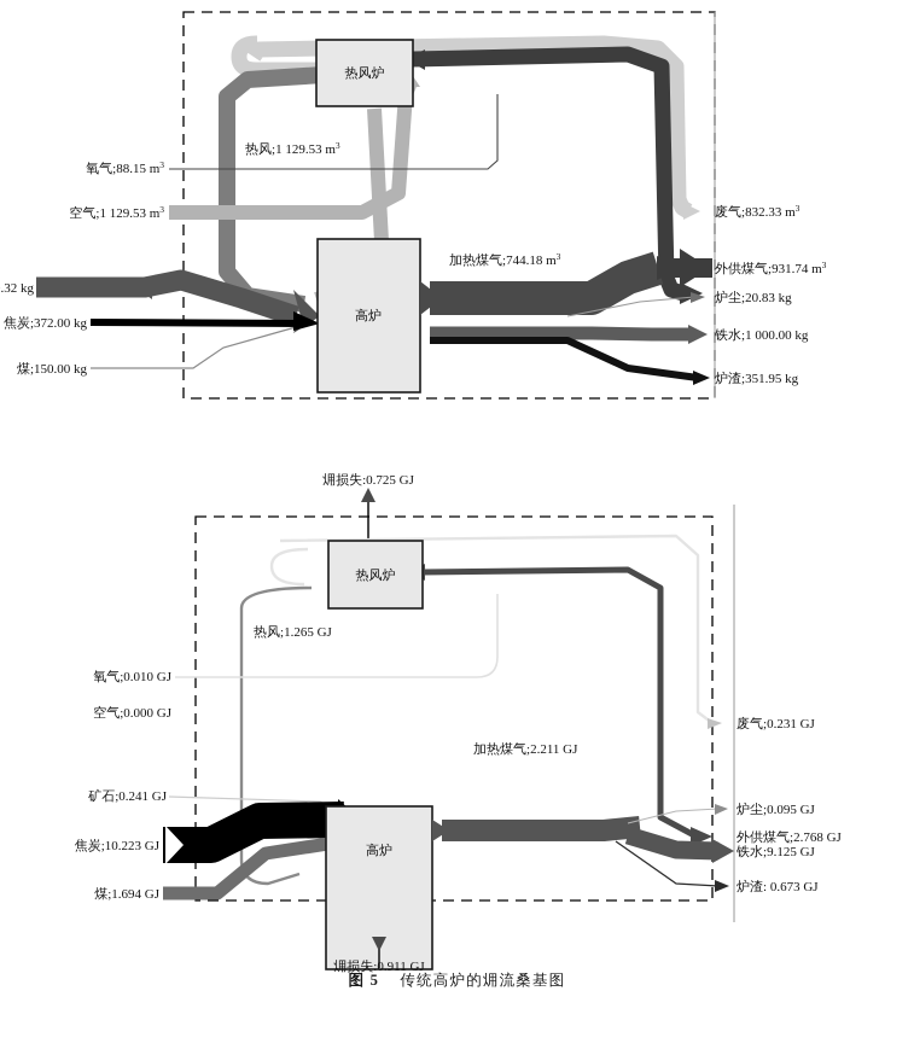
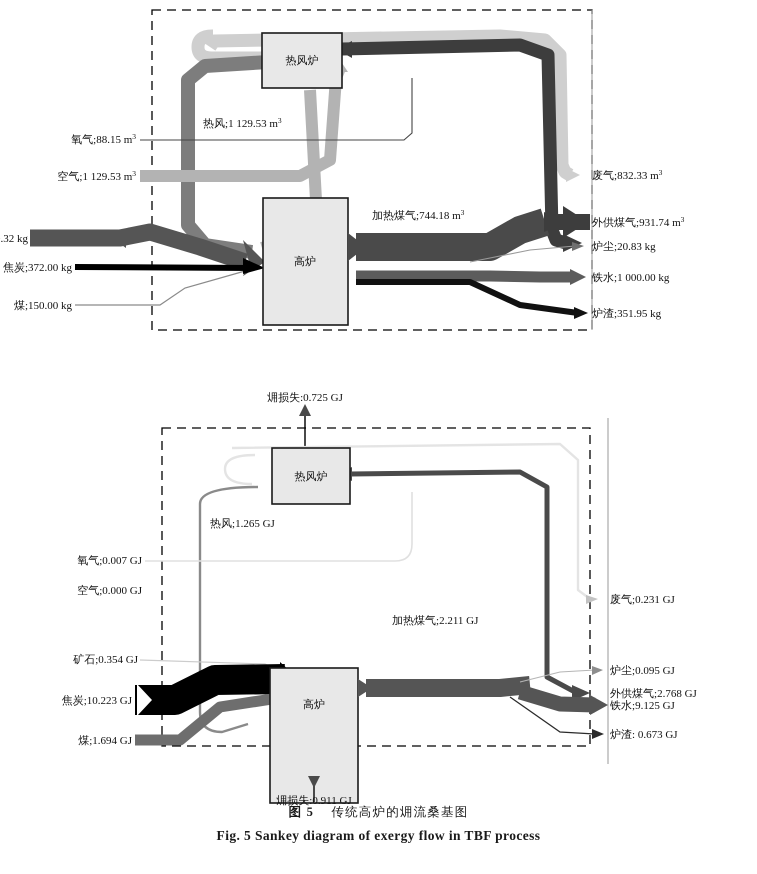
  高炉
  热风炉
  氧气;88.15 m3
  空气;1 129.53 m3
  焦炭;372.00 kg
  煤;150.00 kg
  热风;1 129.53 m3
  加热煤气;744.18 m3
  废气;832.33 m3
  外供煤气;931.74 m3
  炉尘;20.83 kg
  铁水;1 000.00 kg
  炉渣;351.95 kg
  㶲损失:0.725 GJ
  高炉
  热风炉
  㶲损失:0.911 GJ
- 氧气;0.010 GJ
+ 氧气;0.007 GJ
  空气;0.000 GJ
- 矿石;0.241 GJ
+ 矿石;0.354 GJ
  焦炭;10.223 GJ
  煤;1.694 GJ
  热风;1.265 GJ
  加热煤气;2.211 GJ
  废气;0.231 GJ
  外供煤气;2.768 GJ
  炉尘;0.095 GJ
  铁水;9.125 GJ
  炉渣: 0.673 GJ
  图 5 传统高炉的㶲流桑基图
+ Fig. 5 Sankey diagram of exergy flow in TBF process
